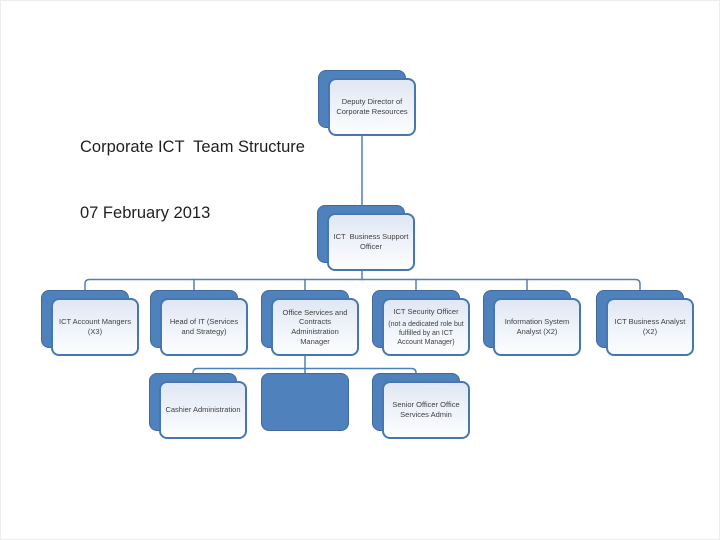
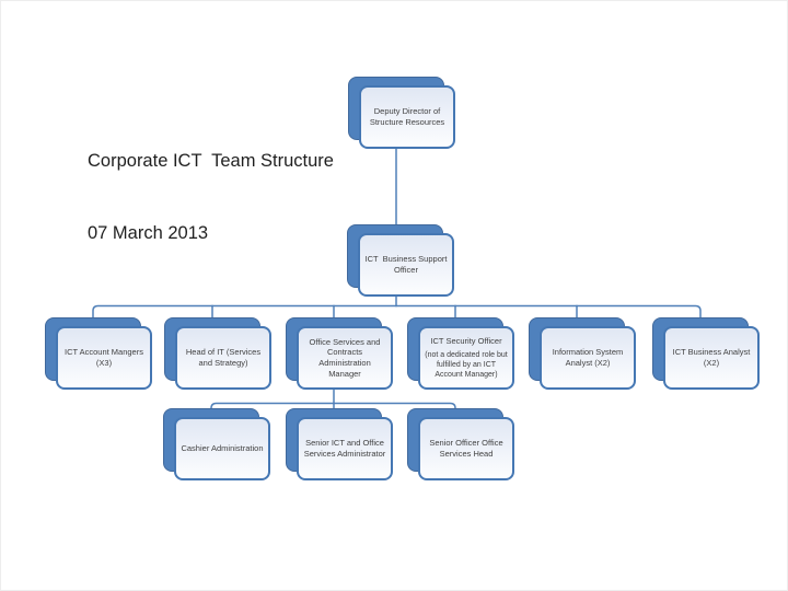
  Corporate ICT Team Structure
- 07 February 2013
+ 07 March 2013
- Deputy Director of Corporate Resources
+ Deputy Director of Structure Resources
  ICT Business Support Officer
  ICT Account Mangers (X3)
  Head of IT (Services and Strategy)
  Office Services and Contracts Administration Manager
  ICT Security Officer
  Information System Analyst (X2)
  ICT Business Analyst (X2)
  Cashier Administration
+ Senior ICT and Office Services Administrator
- Senior Officer Office Services Admin
+ Senior Officer Office Services Head
